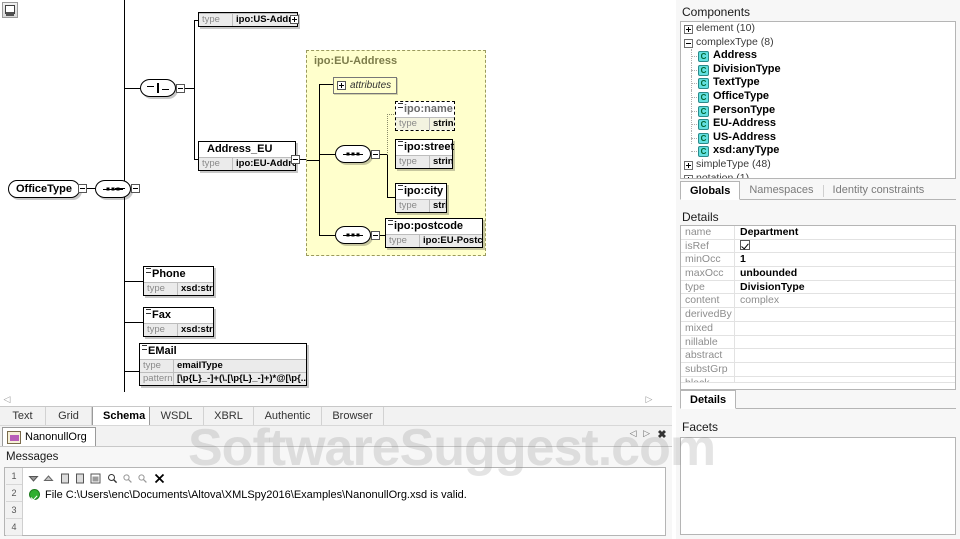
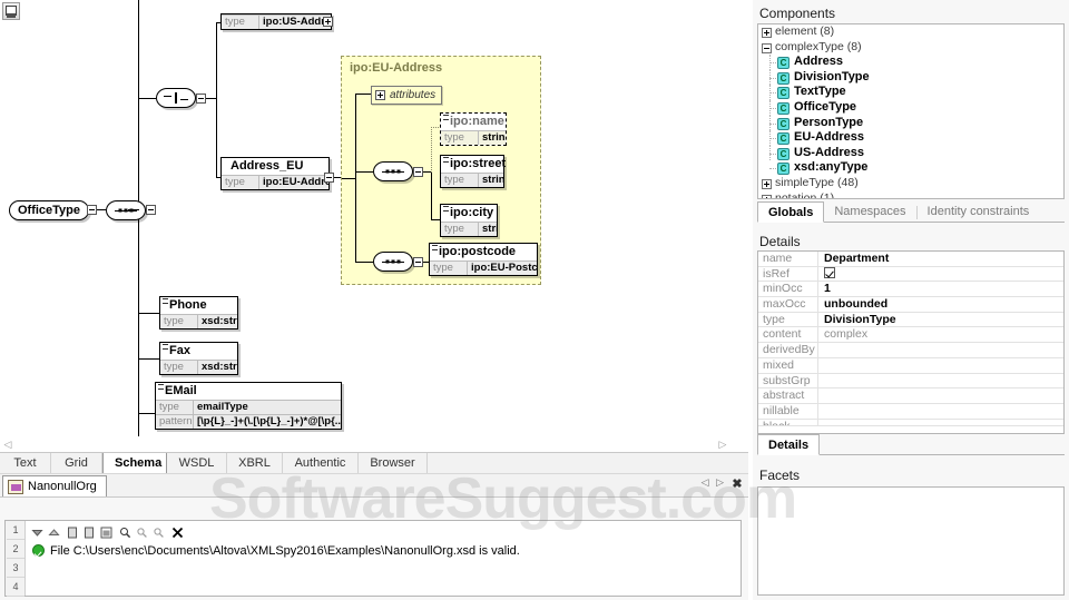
  OfficeType
  type
  ipo:US-Add
  Address_EU
  type
  ipo:EU-Add
  ipo:EU-Address
  attributes
  ipo:name
  type
  strin
  ipo:street
  type
  strin
  ipo:city
  type
  ipo:postcode
  type
  ipo:EU-Postc
  Phone
  type
  xsd:str
  Fax
  type
  xsd:str
  EMail
  type
  emailType
  pattern
  [\p{L}_-]+(\.[\p{L}_-]+)*@[\p{..
  ◁
  ▷
  Text
  Grid
  Schema
  WSDL
  XBRL
  Authentic
  Browser
  NanonullOrg
  ◁ ▷
  ✖
- Messages
  1
  2
  3
  4
  File C:\Users\enc\Documents\Altova\XMLSpy2016\Examples\NanonullOrg.xsd is valid.
  Components
- element (10)
+ element (8)
  complexType (8)
  C
  Address
  C
  DivisionType
  C
  TextType
  C
  OfficeType
  C
  PersonType
  C
  EU-Address
  C
  US-Address
  C
  xsd:anyType
  simpleType (48)
  notation (1)
  Globals
  Namespaces
  Identity constraints
  Details
  name
  Department
  isRef
  minOcc
  1
  maxOcc
  unbounded
  type
  DivisionType
  content
  complex
  derivedBy
  mixed
- nillable
+ substGrp
  abstract
- substGrp
+ nillable
  Details
  Facets
  SoftwareSuggest.com
